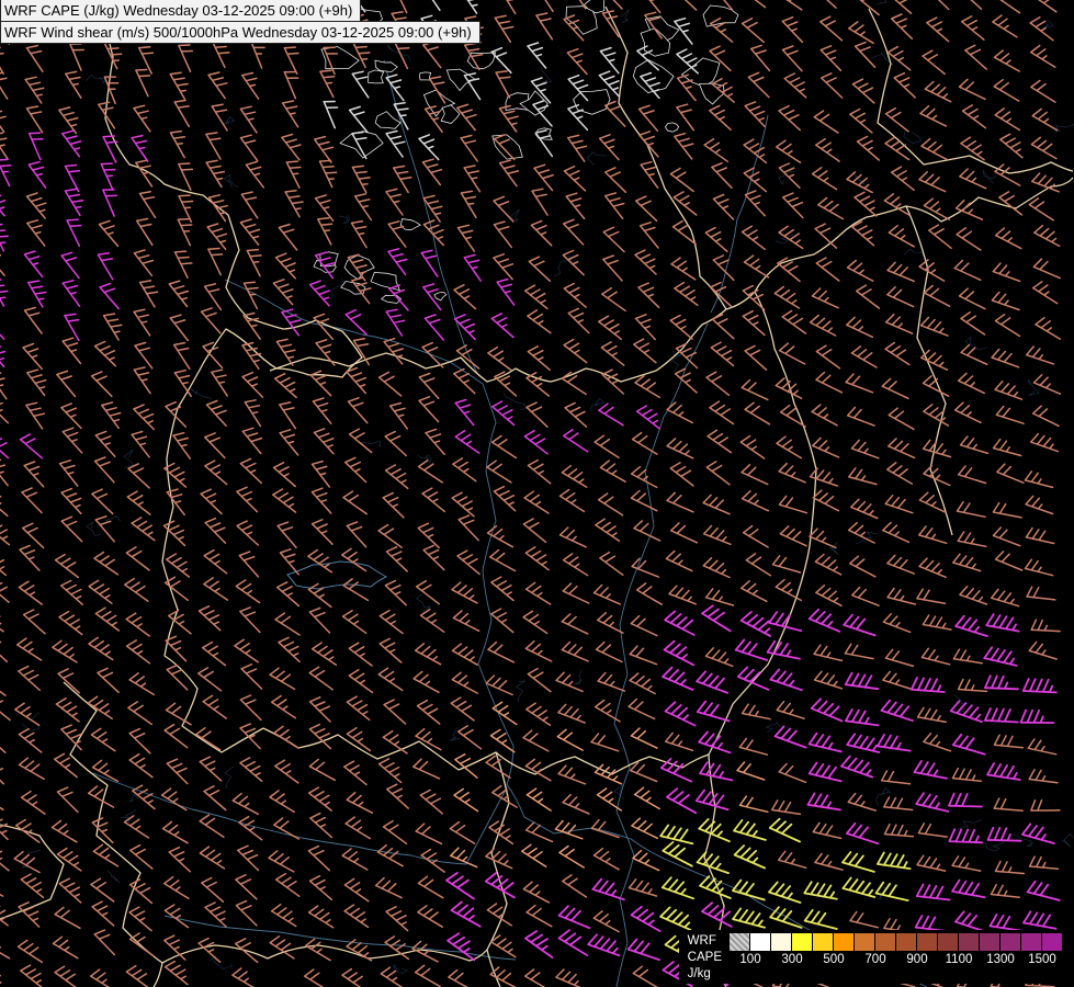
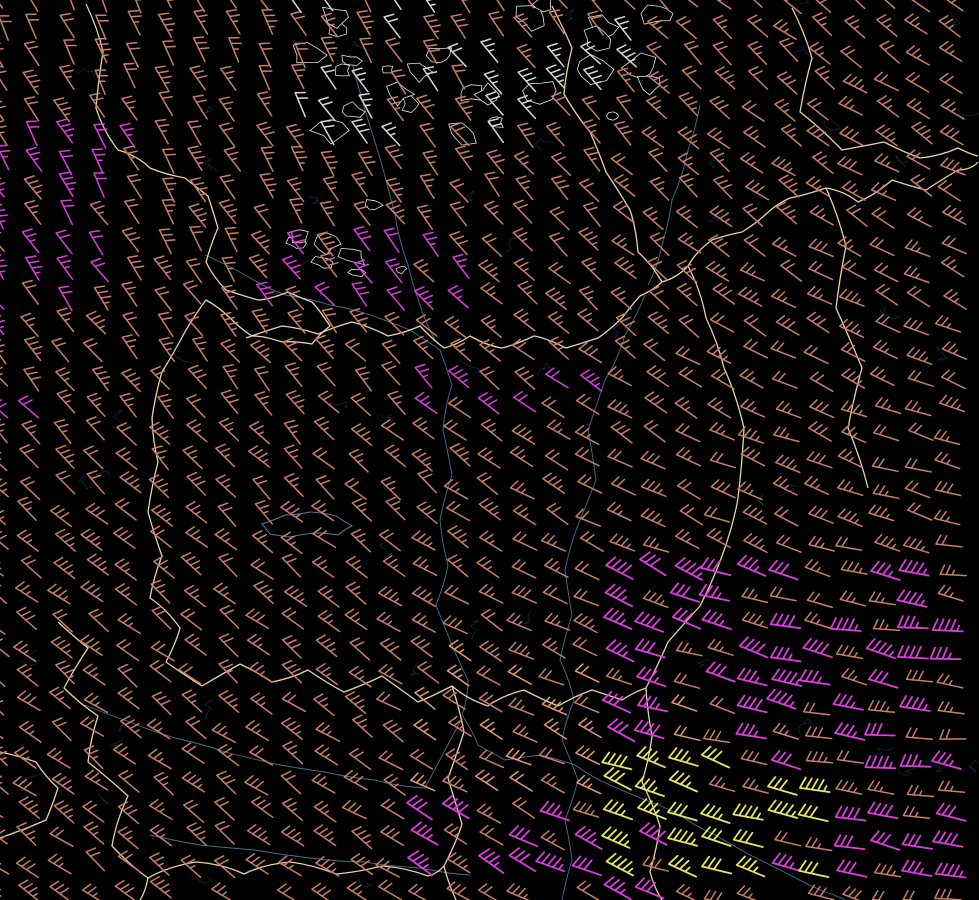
- WRF CAPE (J/kg) Wednesday 03-12-2025 09:00 (+9h)
- WRF Wind shear (m/s) 500/1000hPa Wednesday 03-12-2025 09:00 (+9h)
- WRF
- CAPE
- J/kg
- 100
- 300
- 500
- 700
- 900
- 1100
- 1300
- 1500
